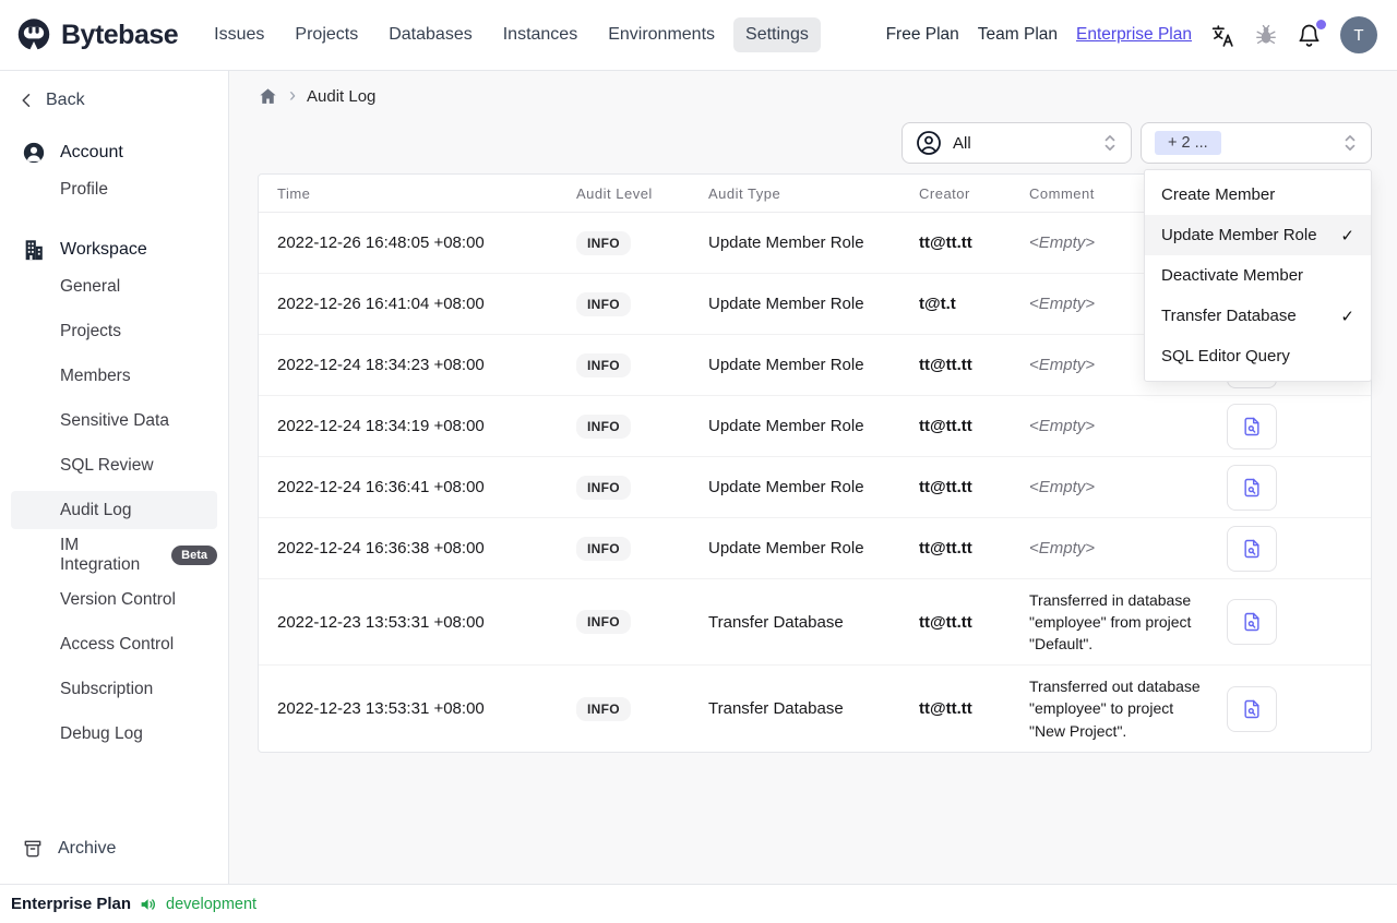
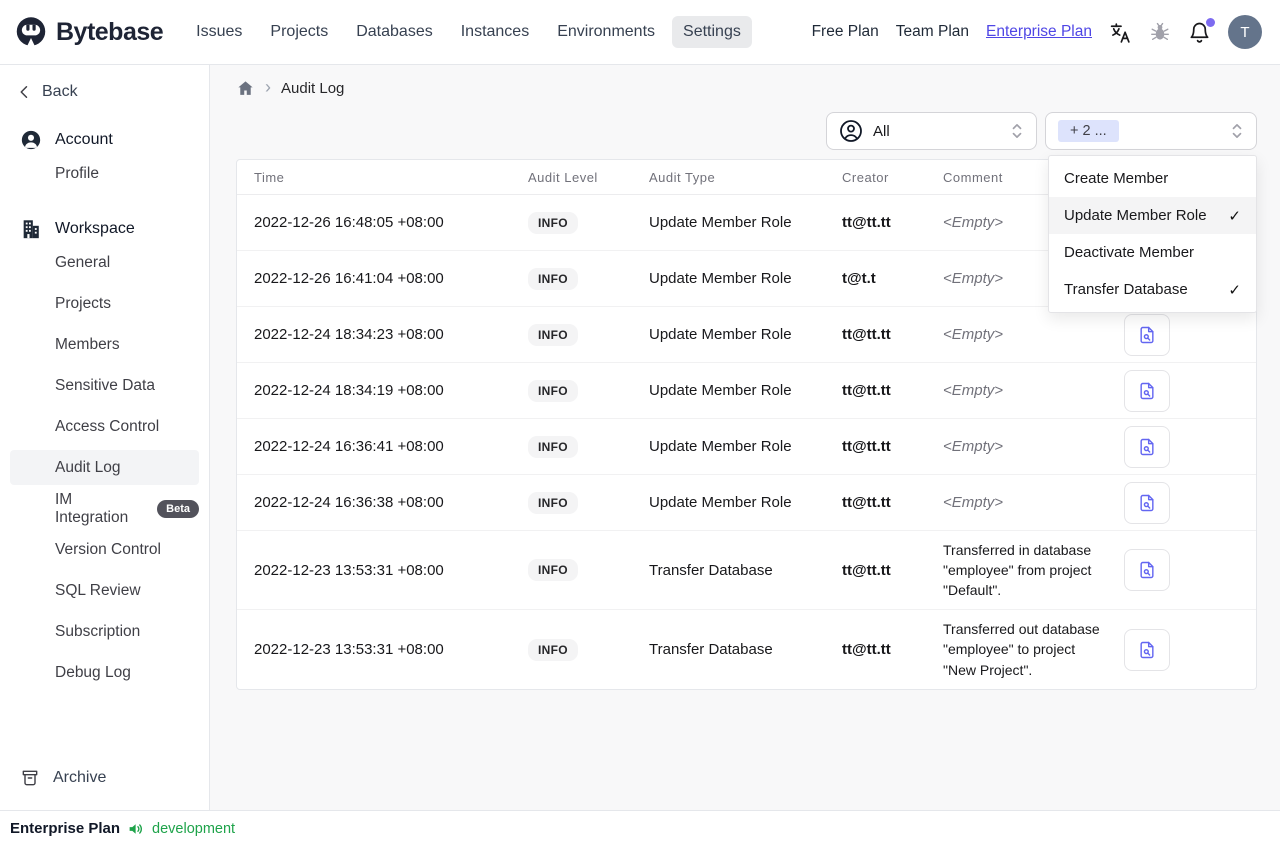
  Bytebase
  Issues
  Projects
  Databases
  Instances
  Environments
  Settings
  Free Plan
  Team Plan
  Enterprise Plan
  T
  Back
  Account
  Profile
  Workspace
  General
  Projects
  Members
  Sensitive Data
- SQL Review
+ Access Control
  Audit Log
  IM Integration
  Beta
  Version Control
- Access Control
+ SQL Review
  Subscription
  Debug Log
  Archive
  ›
  Audit Log
  All
  + 2 ...
  Create Member
  Update Member Role
  ✓
  Deactivate Member
  Transfer Database
  ✓
- SQL Editor Query
  Time
  Audit Level
  Audit Type
  Creator
  Comment
  2022-12-26 16:48:05 +08:00
  INFO
  Update Member Role
  tt@tt.tt
  <Empty>
  2022-12-26 16:41:04 +08:00
  INFO
  Update Member Role
  t@t.t
  <Empty>
  2022-12-24 18:34:23 +08:00
  INFO
  Update Member Role
  tt@tt.tt
  <Empty>
  2022-12-24 18:34:19 +08:00
  INFO
  Update Member Role
  tt@tt.tt
  <Empty>
  2022-12-24 16:36:41 +08:00
  INFO
  Update Member Role
  tt@tt.tt
  <Empty>
  2022-12-24 16:36:38 +08:00
  INFO
  Update Member Role
  tt@tt.tt
  <Empty>
  2022-12-23 13:53:31 +08:00
  INFO
  Transfer Database
  tt@tt.tt
  Transferred in database "employee" from project "Default".
  2022-12-23 13:53:31 +08:00
  INFO
  Transfer Database
  tt@tt.tt
  Transferred out database "employee" to project "New Project".
  Enterprise Plan
  development
